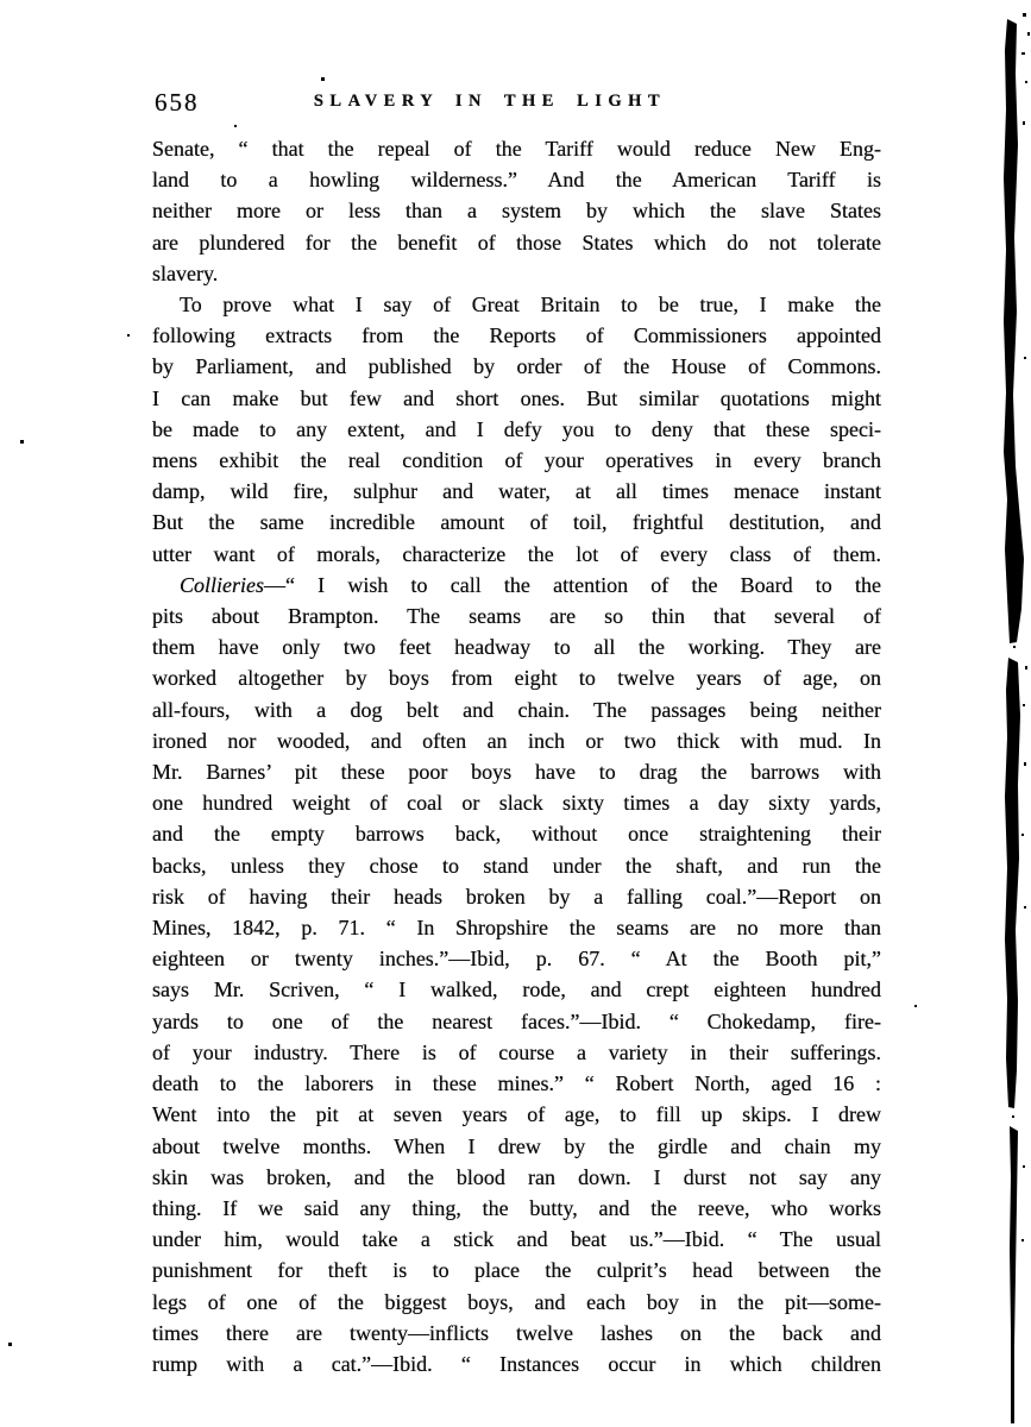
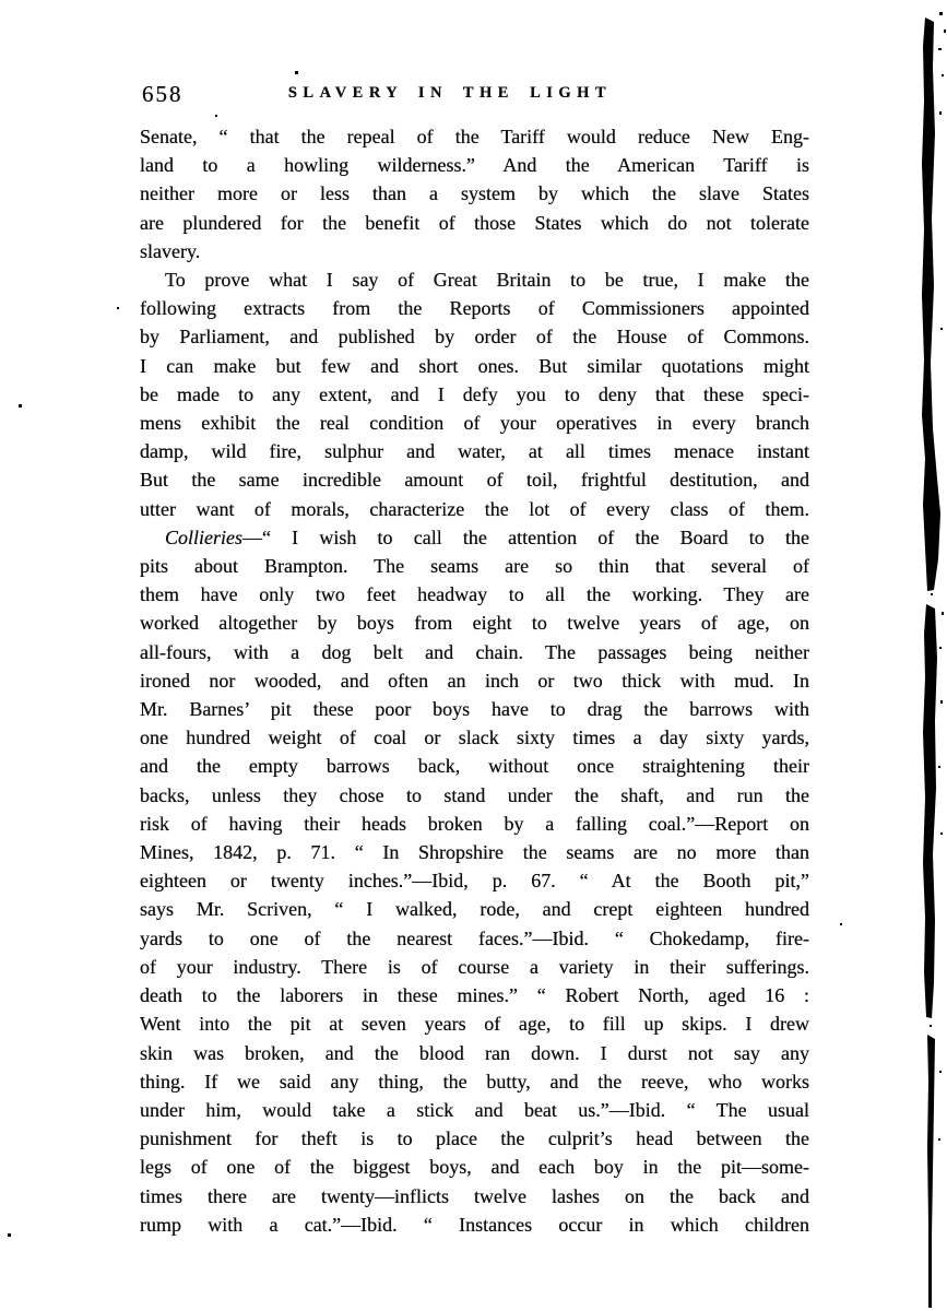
  658
  SLAVERY IN THE LIGHT
  Senate, “ that the repeal of the Tariff would reduce New Eng-
  land to a howling wilderness.” And the American Tariff is
  neither more or less than a system by which the slave States
  are plundered for the benefit of those States which do not tolerate
  slavery.
  To prove what I say of Great Britain to be true, I make the
  following extracts from the Reports of Commissioners appointed
  by Parliament, and published by order of the House of Commons.
  I can make but few and short ones. But similar quotations might
  be made to any extent, and I defy you to deny that these speci-
  mens exhibit the real condition of your operatives in every branch
  damp, wild fire, sulphur and water, at all times menace instant
  But the same incredible amount of toil, frightful destitution, and
  utter want of morals, characterize the lot of every class of them.
  Collieries—“ I wish to call the attention of the Board to the
  pits about Brampton. The seams are so thin that several of
  them have only two feet headway to all the working. They are
  worked altogether by boys from eight to twelve years of age, on
  all-fours, with a dog belt and chain. The passages being neither
  ironed nor wooded, and often an inch or two thick with mud. In
  Mr. Barnes’ pit these poor boys have to drag the barrows with
  one hundred weight of coal or slack sixty times a day sixty yards,
  and the empty barrows back, without once straightening their
  backs, unless they chose to stand under the shaft, and run the
  risk of having their heads broken by a falling coal.”—Report on
  Mines, 1842, p. 71. “ In Shropshire the seams are no more than
  eighteen or twenty inches.”—Ibid, p. 67. “ At the Booth pit,”
  says Mr. Scriven, “ I walked, rode, and crept eighteen hundred
  yards to one of the nearest faces.”—Ibid. “ Chokedamp, fire-
  of your industry. There is of course a variety in their sufferings.
  death to the laborers in these mines.” “ Robert North, aged 16 :
  Went into the pit at seven years of age, to fill up skips. I drew
- about twelve months. When I drew by the girdle and chain my
  skin was broken, and the blood ran down. I durst not say any
  thing. If we said any thing, the butty, and the reeve, who works
  under him, would take a stick and beat us.”—Ibid. “ The usual
  punishment for theft is to place the culprit’s head between the
  legs of one of the biggest boys, and each boy in the pit—some-
  times there are twenty—inflicts twelve lashes on the back and
  rump with a cat.”—Ibid. “ Instances occur in which children
